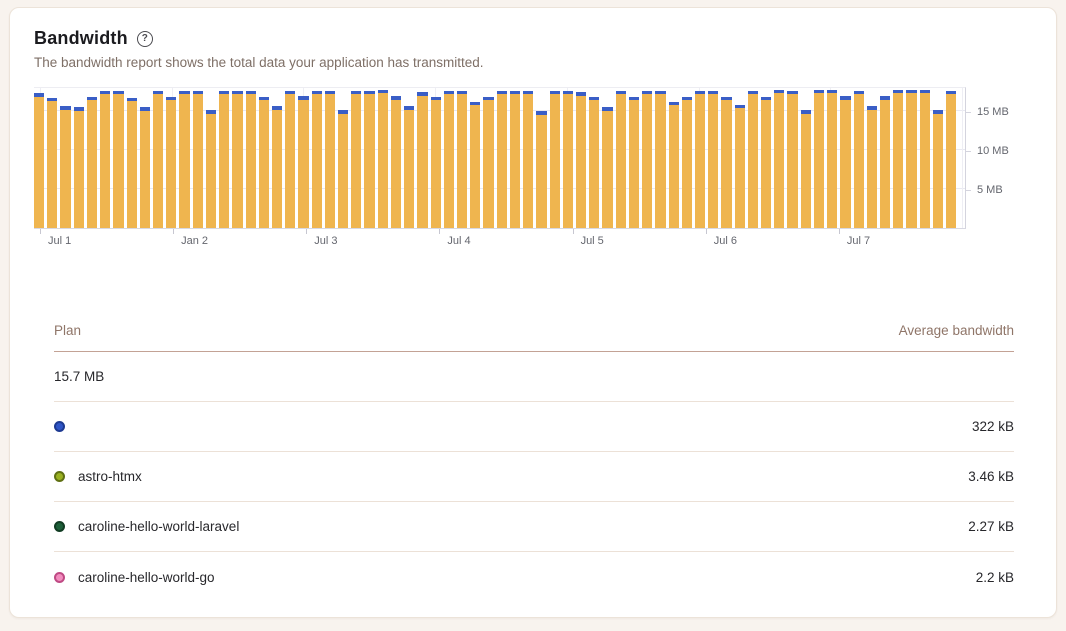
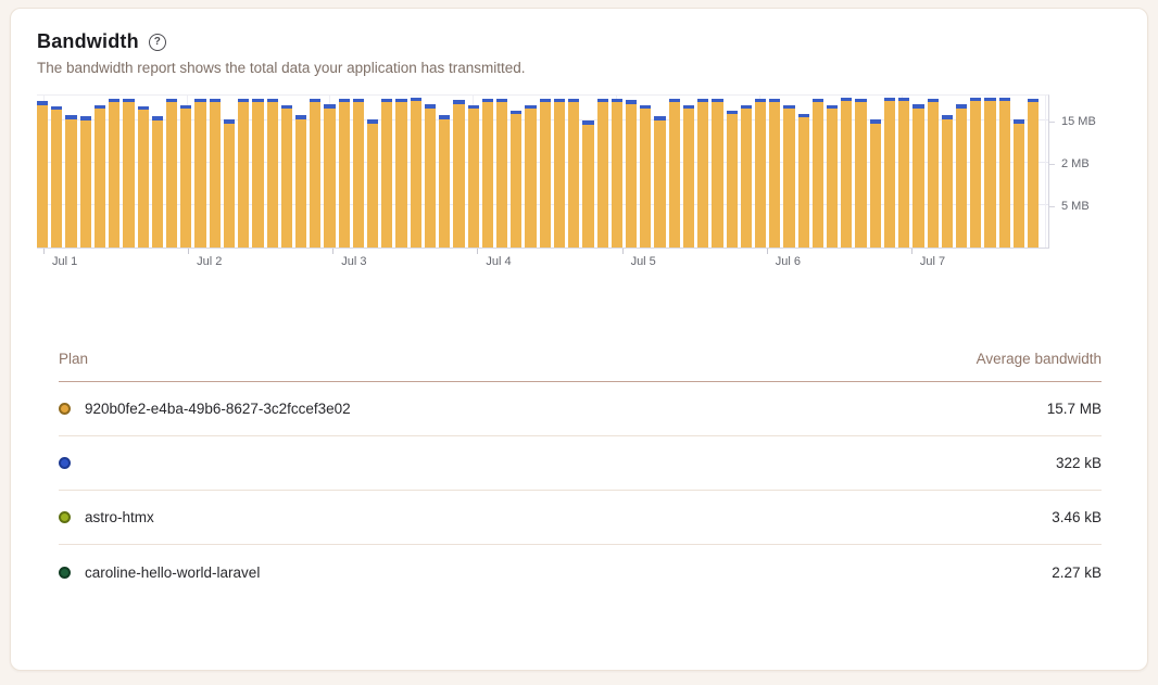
  Bandwidth
  ?
  The bandwidth report shows the total data your application has transmitted.
  Jul 1
- Jan 2
+ Jul 2
  Jul 3
  Jul 4
  Jul 5
  Jul 6
  Jul 7
  5 MB
- 10 MB
+ 2 MB
  15 MB
  Plan
  Average bandwidth
+ 920b0fe2-e4ba-49b6-8627-3c2fccef3e02
  15.7 MB
  322 kB
  astro-htmx
  3.46 kB
  caroline-hello-world-laravel
  2.27 kB
- caroline-hello-world-go
- 2.2 kB
